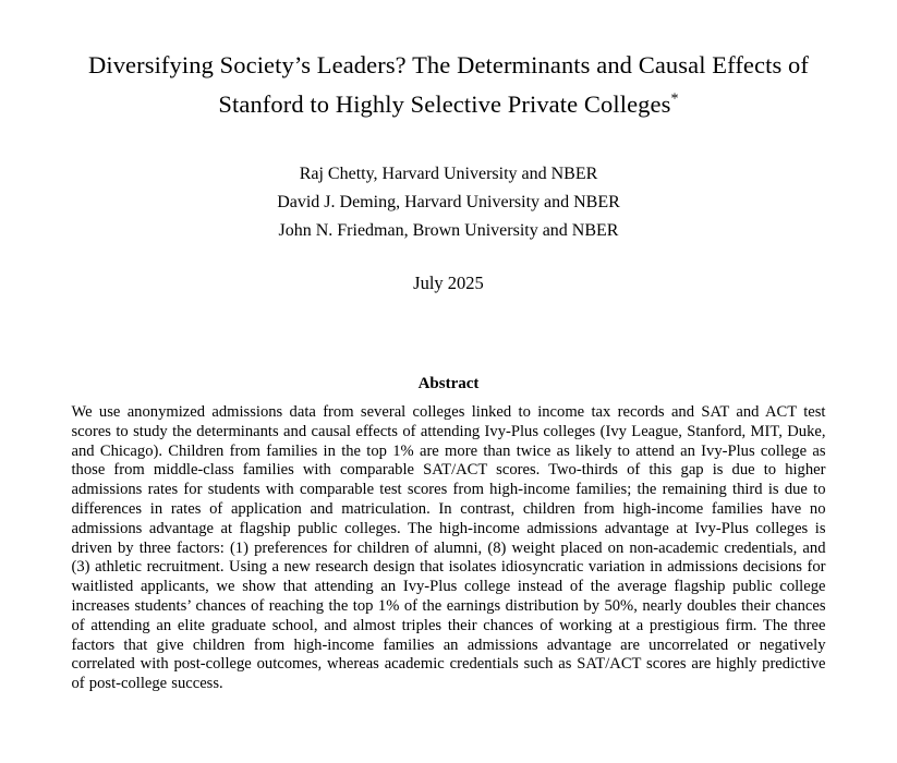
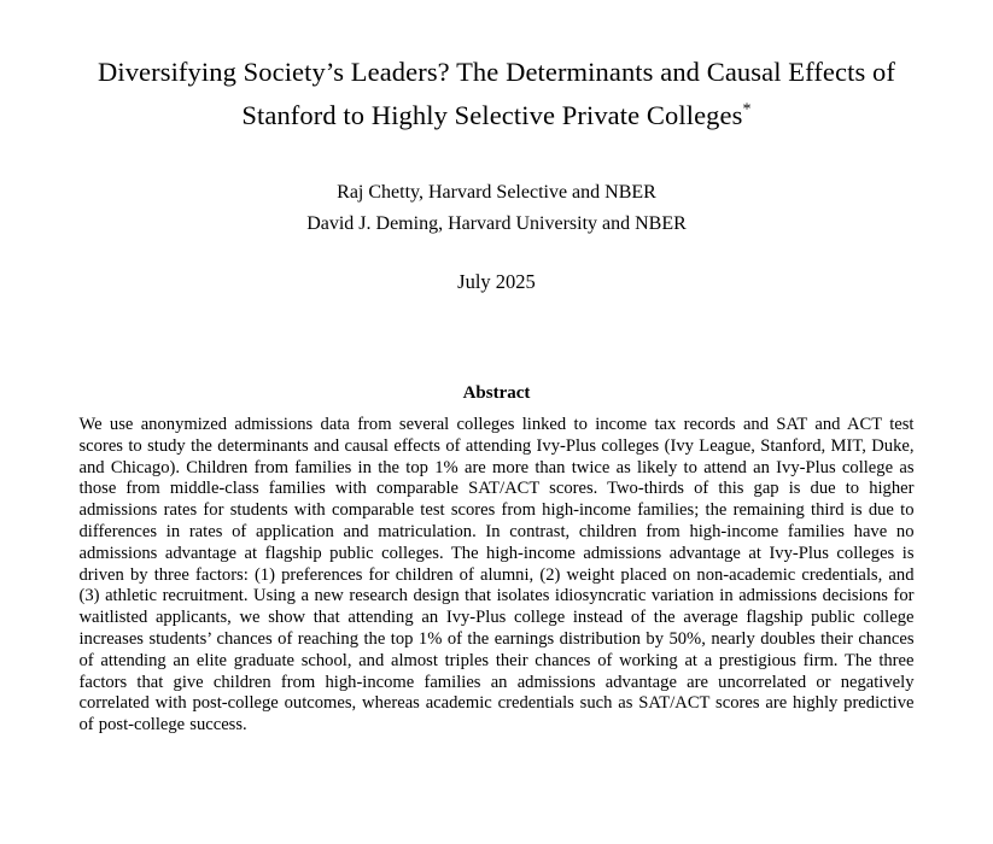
  Diversifying Society’s Leaders? The Determinants and Causal Effects of Stanford to Highly Selective Private Colleges*
- Raj Chetty, Harvard University and NBER
+ Raj Chetty, Harvard Selective and NBER
  David J. Deming, Harvard University and NBER
- John N. Friedman, Brown University and NBER
  July 2025
  Abstract
- We use anonymized admissions data from several colleges linked to income tax records and SAT and ACT test scores to study the determinants and causal effects of attending Ivy-Plus colleges (Ivy League, Stanford, MIT, Duke, and Chicago). Children from families in the top 1% are more than twice as likely to attend an Ivy-Plus college as those from middle-class families with comparable SAT/ACT scores. Two-thirds of this gap is due to higher admissions rates for students with comparable test scores from high-income families; the remaining third is due to differences in rates of application and matriculation. In contrast, children from high-income families have no admissions advantage at flagship public colleges. The high-income admissions advantage at Ivy-Plus colleges is driven by three factors: (1) preferences for children of alumni, (8) weight placed on non-academic credentials, and (3) athletic recruitment. Using a new research design that isolates idiosyncratic variation in admissions decisions for waitlisted applicants, we show that attending an Ivy-Plus college instead of the average flagship public college increases students’ chances of reaching the top 1% of the earnings distribution by 50%, nearly doubles their chances of attending an elite graduate school, and almost triples their chances of working at a prestigious firm. The three factors that give children from high-income families an admissions advantage are uncorrelated or negatively correlated with post-college outcomes, whereas academic credentials such as SAT/ACT scores are highly predictive of post-college success.
+ We use anonymized admissions data from several colleges linked to income tax records and SAT and ACT test scores to study the determinants and causal effects of attending Ivy-Plus colleges (Ivy League, Stanford, MIT, Duke, and Chicago). Children from families in the top 1% are more than twice as likely to attend an Ivy-Plus college as those from middle-class families with comparable SAT/ACT scores. Two-thirds of this gap is due to higher admissions rates for students with comparable test scores from high-income families; the remaining third is due to differences in rates of application and matriculation. In contrast, children from high-income families have no admissions advantage at flagship public colleges. The high-income admissions advantage at Ivy-Plus colleges is driven by three factors: (1) preferences for children of alumni, (2) weight placed on non-academic credentials, and (3) athletic recruitment. Using a new research design that isolates idiosyncratic variation in admissions decisions for waitlisted applicants, we show that attending an Ivy-Plus college instead of the average flagship public college increases students’ chances of reaching the top 1% of the earnings distribution by 50%, nearly doubles their chances of attending an elite graduate school, and almost triples their chances of working at a prestigious firm. The three factors that give children from high-income families an admissions advantage are uncorrelated or negatively correlated with post-college outcomes, whereas academic credentials such as SAT/ACT scores are highly predictive of post-college success.
